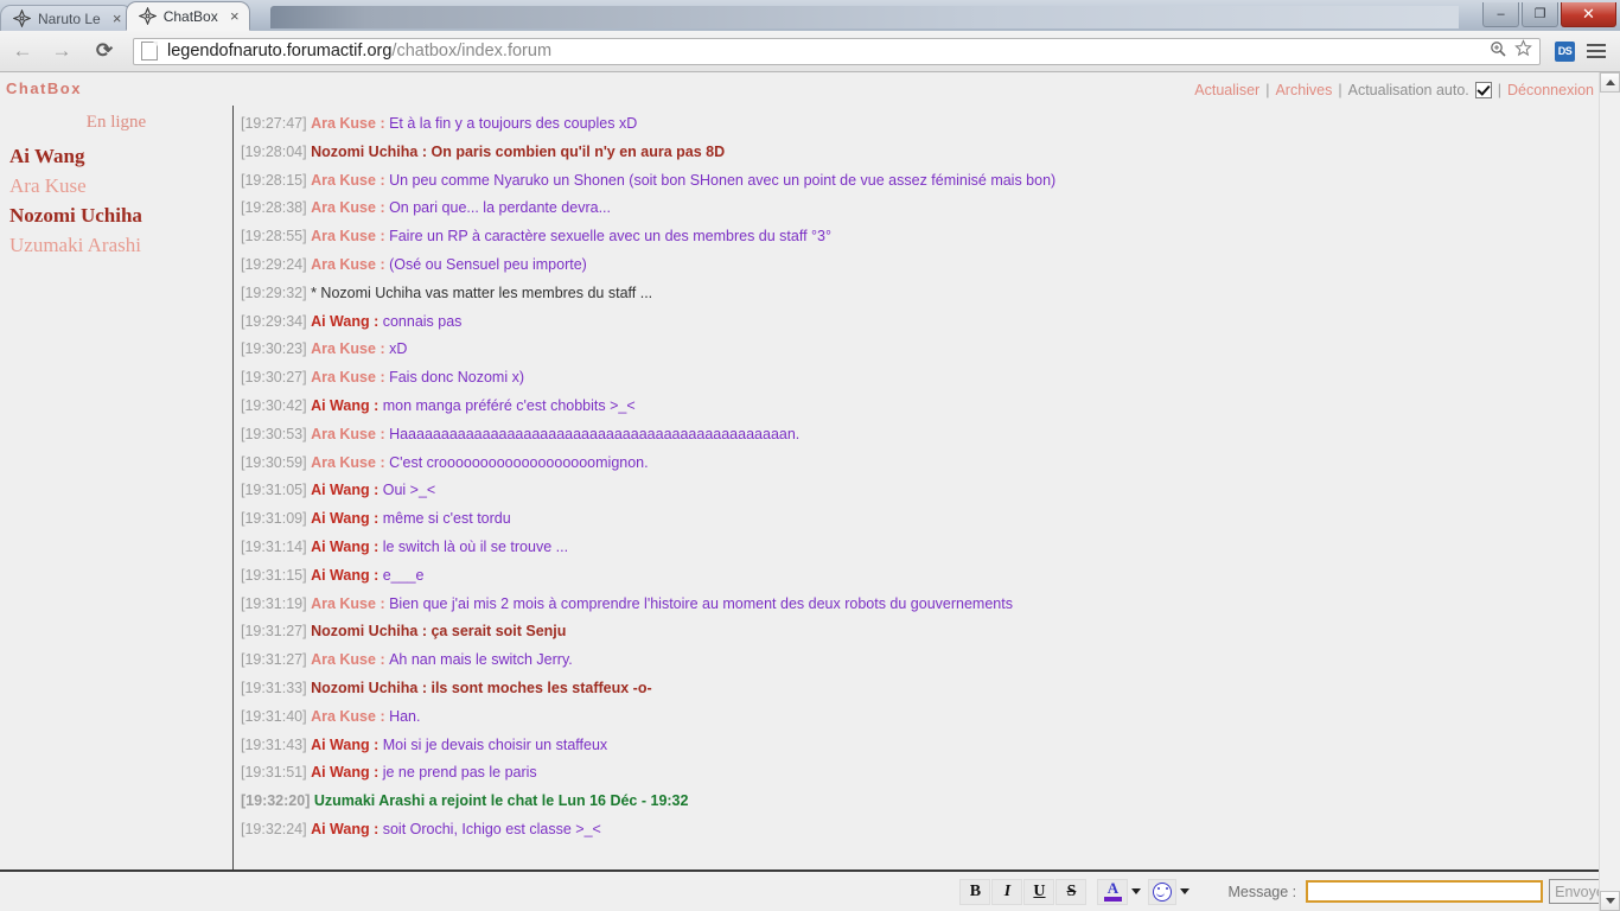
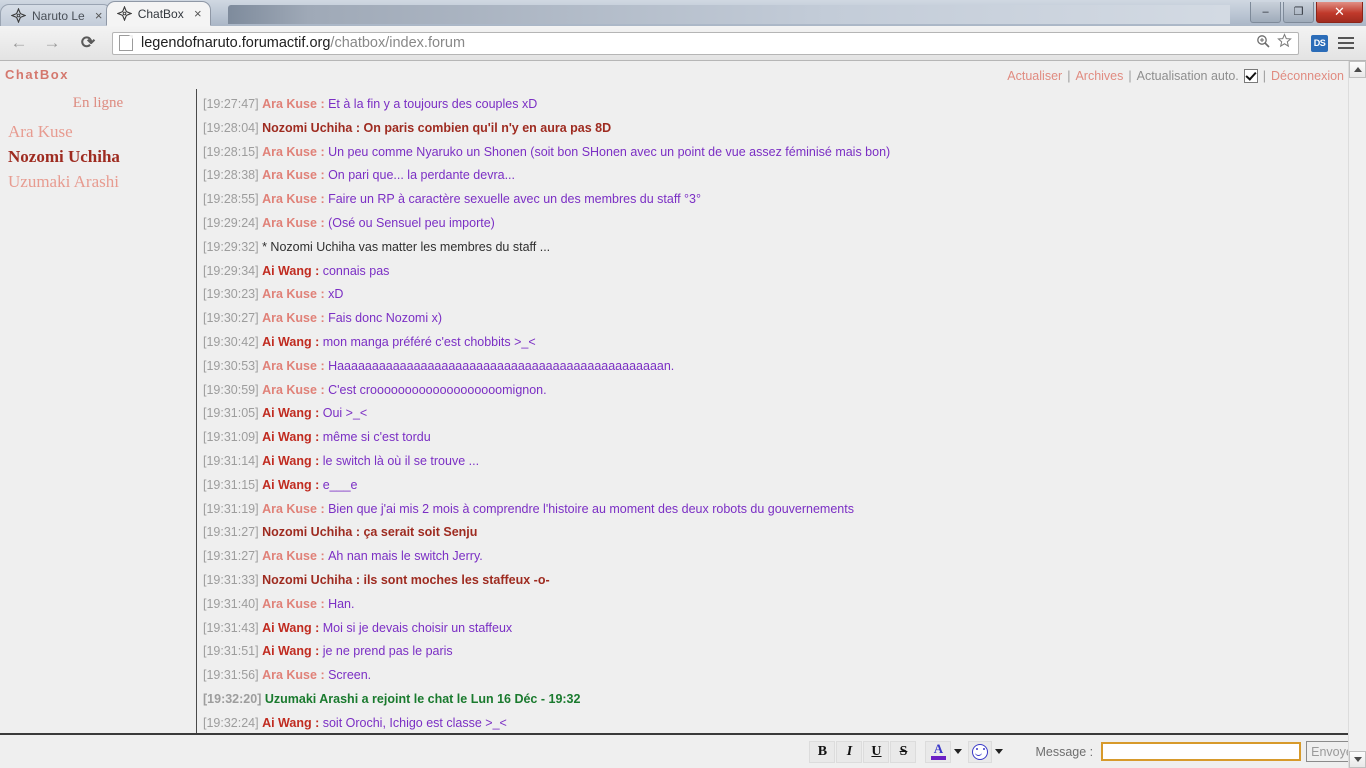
  Naruto Le
  ×
  ChatBox
  ×
  –
  ❐
  ✕
  ←
  →
  ⟳
  legendofnaruto.forumactif.org/chatbox/index.forum
  DS
  ChatBox
  Actualiser
  |
  Archives
  |
  Actualisation auto.
  |
  Déconnexion
  En ligne
- Ai Wang
  Ara Kuse
  Nozomi Uchiha
  Uzumaki Arashi
  [19:27:47] Ara Kuse : Et à la fin y a toujours des couples xD
  [19:28:04] Nozomi Uchiha : On paris combien qu'il n'y en aura pas 8D
  [19:28:15] Ara Kuse : Un peu comme Nyaruko un Shonen (soit bon SHonen avec un point de vue assez féminisé mais bon)
  [19:28:38] Ara Kuse : On pari que... la perdante devra...
  [19:28:55] Ara Kuse : Faire un RP à caractère sexuelle avec un des membres du staff °3°
  [19:29:24] Ara Kuse : (Osé ou Sensuel peu importe)
  [19:29:32] * Nozomi Uchiha vas matter les membres du staff ...
  [19:29:34] Ai Wang : connais pas
  [19:30:23] Ara Kuse : xD
  [19:30:27] Ara Kuse : Fais donc Nozomi x)
  [19:30:42] Ai Wang : mon manga préféré c'est chobbits >_<
  [19:30:53] Ara Kuse : Haaaaaaaaaaaaaaaaaaaaaaaaaaaaaaaaaaaaaaaaaaaaaaan.
  [19:30:59] Ara Kuse : C'est crooooooooooooooooooomignon.
  [19:31:05] Ai Wang : Oui >_<
  [19:31:09] Ai Wang : même si c'est tordu
  [19:31:14] Ai Wang : le switch là où il se trouve ...
  [19:31:15] Ai Wang : e___e
  [19:31:19] Ara Kuse : Bien que j'ai mis 2 mois à comprendre l'histoire au moment des deux robots du gouvernements
  [19:31:27] Nozomi Uchiha : ça serait soit Senju
  [19:31:27] Ara Kuse : Ah nan mais le switch Jerry.
  [19:31:33] Nozomi Uchiha : ils sont moches les staffeux -o-
  [19:31:40] Ara Kuse : Han.
  [19:31:43] Ai Wang : Moi si je devais choisir un staffeux
  [19:31:51] Ai Wang : je ne prend pas le paris
+ [19:31:56] Ara Kuse : Screen.
  [19:32:20] Uzumaki Arashi a rejoint le chat le Lun 16 Déc - 19:32
  [19:32:24] Ai Wang : soit Orochi, Ichigo est classe >_<
  B
  I
  U
  S
  A
  Message :
  Envoy
